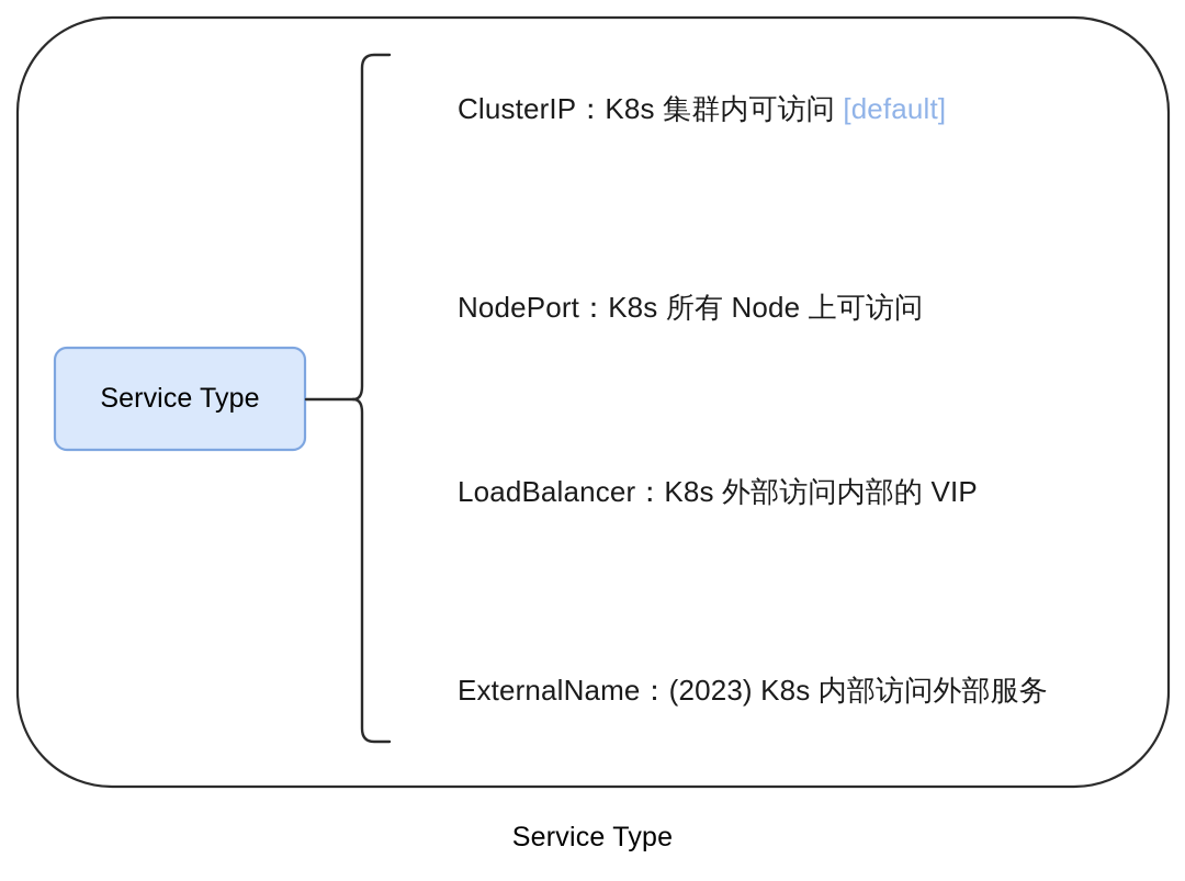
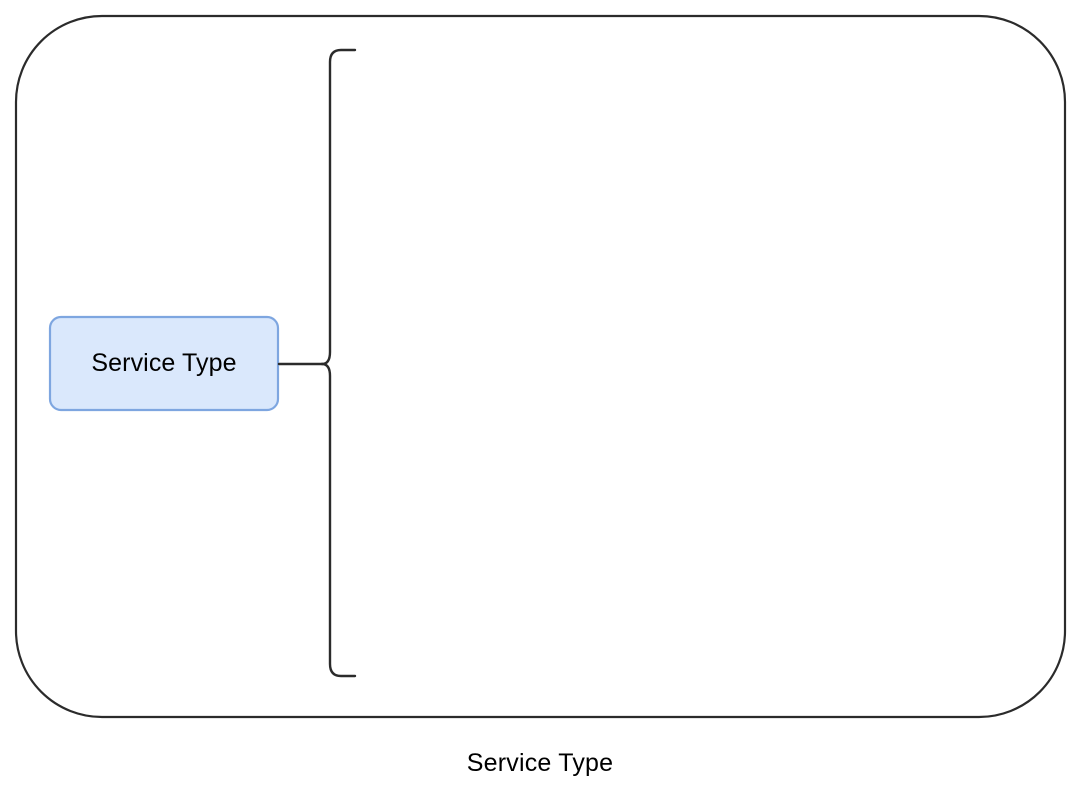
  Service Type
- ClusterIP：K8s 集群内可访问 [default]
- NodePort：K8s 所有 Node 上可访问
- LoadBalancer：K8s 外部访问内部的 VIP
- ExternalName：(2023) K8s 内部访问外部服务
  Service Type
